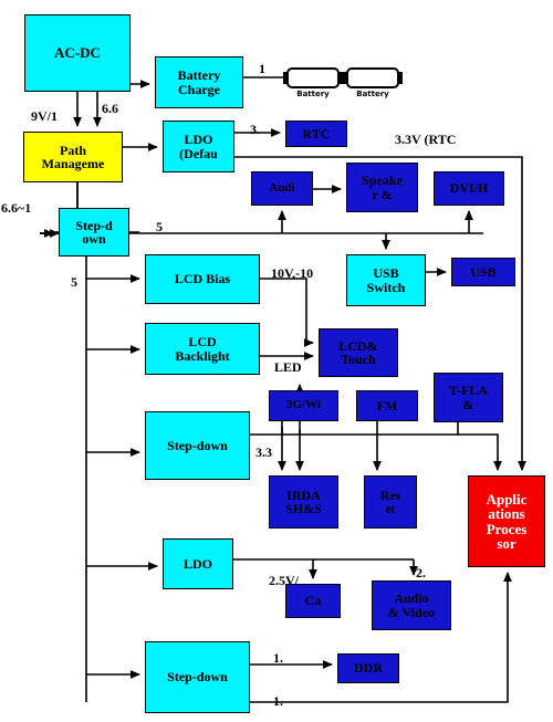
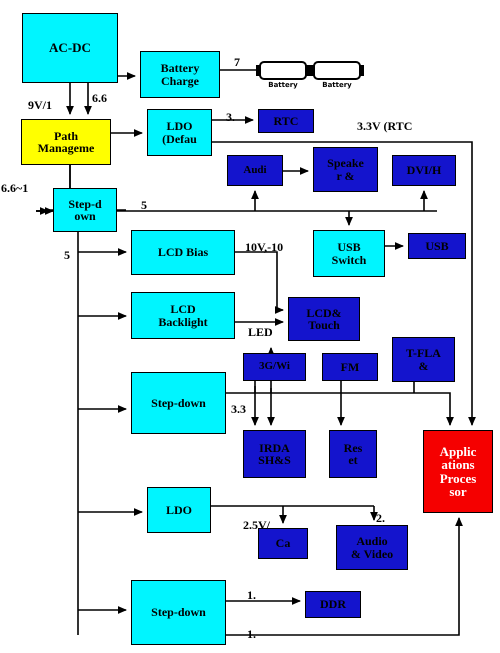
  AC-DC
  Battery
  Charge
  Path
  Manageme
  LDO
  (Defau
  RTC
  Step-d
  own
  Audi
  Speake
  r &
  DVI/H
  LCD Bias
  USB
  Switch
  USB
  LCD
  Backlight
  LCD&
  Touch
  3G/Wi
  FM
  T-FLA
  &
  Step-down
  IRDA
  SH&S
  Res
  et
  Applic
  ations
  Proces
  sor
  LDO
  Ca
  Audio
  & Video
  Step-down
  DDR
  Battery
  Battery
  9V/1
  6.6
- 1
+ 7
  3.
  3.3V (RTC
  6.6~1
  5
  5
  10V,-10
  LED
  3.3
  2.5V/
  2.
  1.
  1.
